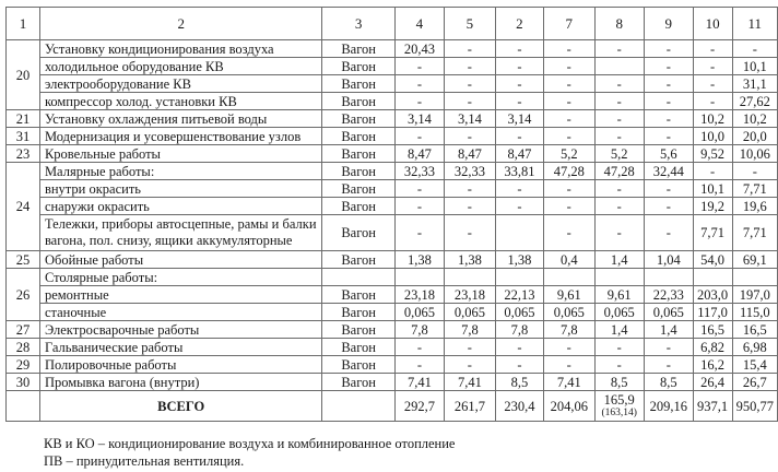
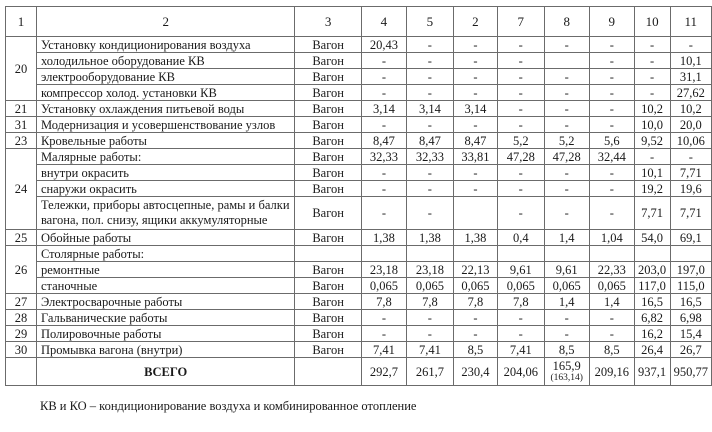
  1	2	3	4	5	2	7	8	9	10	11
  20	Установку кондиционирования воздуха	Вагон	20,43	-	-	-	-	-	-	-
  холодильное оборудование КВ	Вагон	-	-	-	-		-	-	10,1
  электрооборудование КВ	Вагон	-	-	-	-	-	-	-	31,1
  компрессор холод. установки КВ	Вагон	-	-	-	-	-	-	-	27,62
  21	Установку охлаждения питьевой воды	Вагон	3,14	3,14	3,14	-	-	-	10,2	10,2
  31	Модернизация и усовершенствование узлов	Вагон	-	-	-	-	-	-	10,0	20,0
  23	Кровельные работы	Вагон	8,47	8,47	8,47	5,2	5,2	5,6	9,52	10,06
  24	Малярные работы:	Вагон	32,33	32,33	33,81	47,28	47,28	32,44	-	-
  внутри окрасить	Вагон	-	-	-	-	-	-	10,1	7,71
  снаружи окрасить	Вагон	-	-	-	-	-	-	19,2	19,6
  Тележки, приборы автосцепные, рамы и балки вагона, пол. снизу, ящики аккумуляторные	Вагон	-	-		-	-	-	7,71	7,71
  25	Обойные работы	Вагон	1,38	1,38	1,38	0,4	1,4	1,04	54,0	69,1
  26	Столярные работы:
  ремонтные	Вагон	23,18	23,18	22,13	9,61	9,61	22,33	203,0	197,0
  станочные	Вагон	0,065	0,065	0,065	0,065	0,065	0,065	117,0	115,0
  27	Электросварочные работы	Вагон	7,8	7,8	7,8	7,8	1,4	1,4	16,5	16,5
  28	Гальванические работы	Вагон	-	-	-	-	-	-	6,82	6,98
  29	Полировочные работы	Вагон	-	-	-	-	-	-	16,2	15,4
  30	Промывка вагона (внутри)	Вагон	7,41	7,41	8,5	7,41	8,5	8,5	26,4	26,7
  	ВСЕГО		292,7	261,7	230,4	204,06	165,9(163,14)	209,16	937,1	950,77
  КВ и КО – кондиционирование воздуха и комбинированное отопление
- ПВ – принудительная вентиляция.
